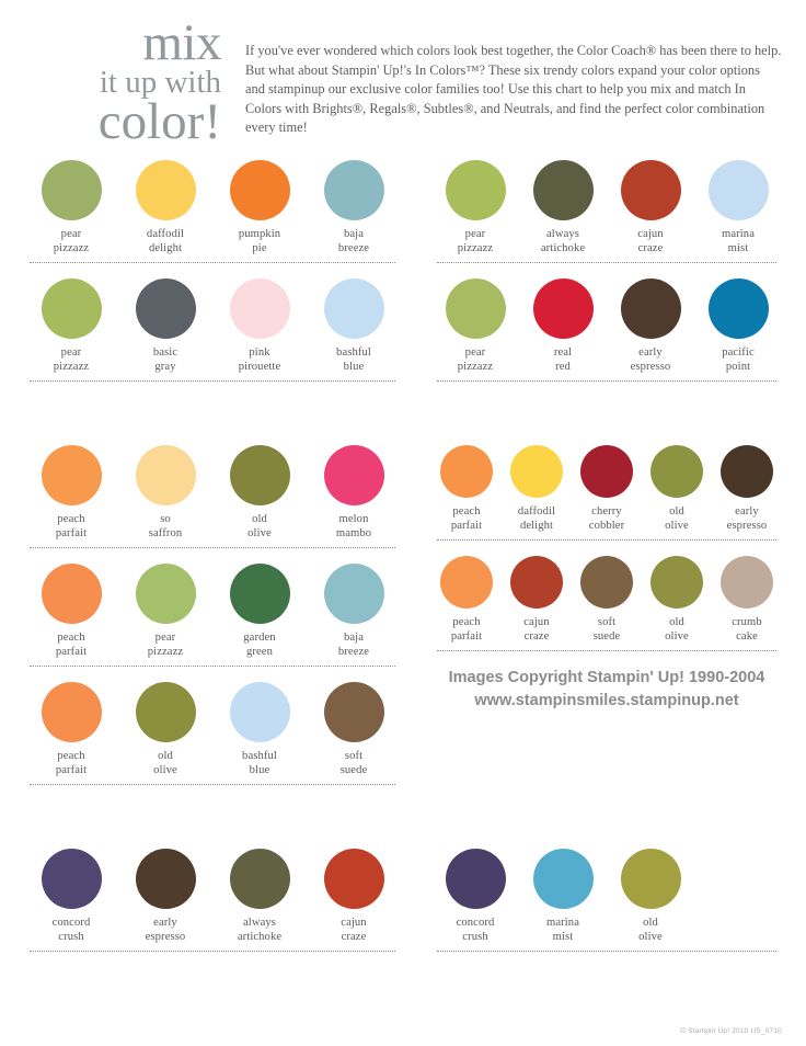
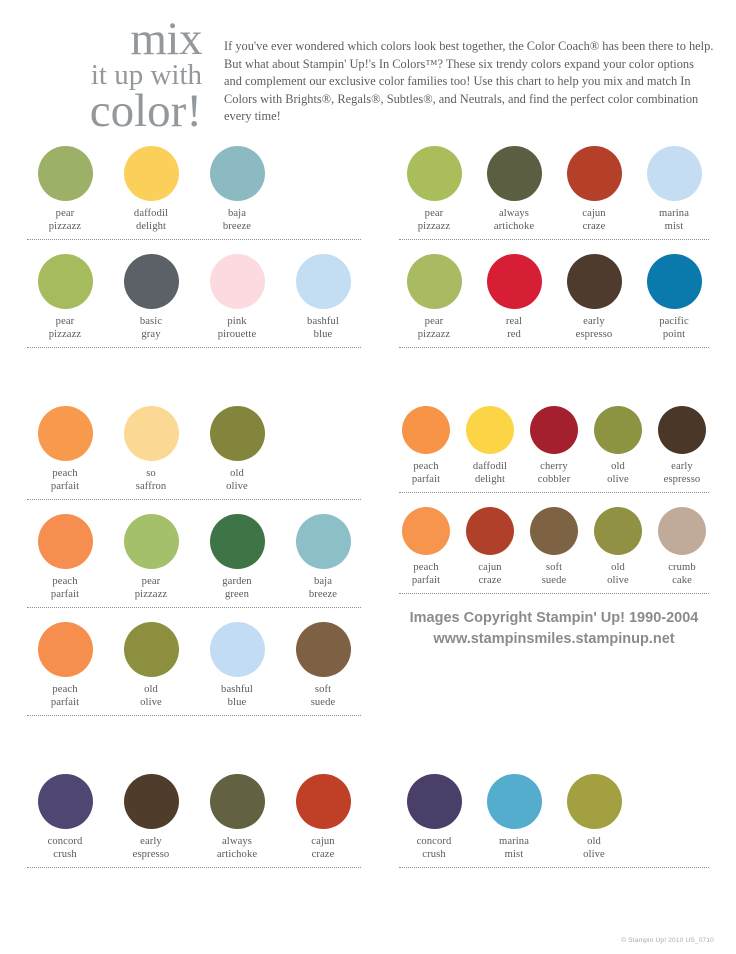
  mix
  it up with
  color!
- If you've ever wondered which colors look best together, the Color Coach® has been there to help. But what about Stampin' Up!'s In Colors™? These six trendy colors expand your color options and stampinup our exclusive color families too! Use this chart to help you mix and match In Colors with Brights®, Regals®, Subtles®, and Neutrals, and find the perfect color combination every time!
+ If you've ever wondered which colors look best together, the Color Coach® has been there to help. But what about Stampin' Up!'s In Colors™? These six trendy colors expand your color options and complement our exclusive color families too! Use this chart to help you mix and match In Colors with Brights®, Regals®, Subtles®, and Neutrals, and find the perfect color combination every time!
  pear
  pizzazz
  daffodil
  delight
- pumpkin
- pie
  baja
  breeze
  pear
  pizzazz
  basic
  gray
  pink
  pirouette
  bashful
  blue
  pear
  pizzazz
  always
  artichoke
  cajun
  craze
  marina
  mist
  pear
  pizzazz
  real
  red
  early
  espresso
  pacific
  point
  peach
  parfait
  so
  saffron
  old
  olive
- melon
- mambo
  peach
  parfait
  pear
  pizzazz
  garden
  green
  baja
  breeze
  peach
  parfait
  old
  olive
  bashful
  blue
  soft
  suede
  peach
  parfait
  daffodil
  delight
  cherry
  cobbler
  old
  olive
  early
  espresso
  peach
  parfait
  cajun
  craze
  soft
  suede
  old
  olive
  crumb
  cake
  Images Copyright Stampin' Up! 1990-2004
  www.stampinsmiles.stampinup.net
  concord
  crush
  early
  espresso
  always
  artichoke
  cajun
  craze
  concord
  crush
  marina
  mist
  old
  olive
